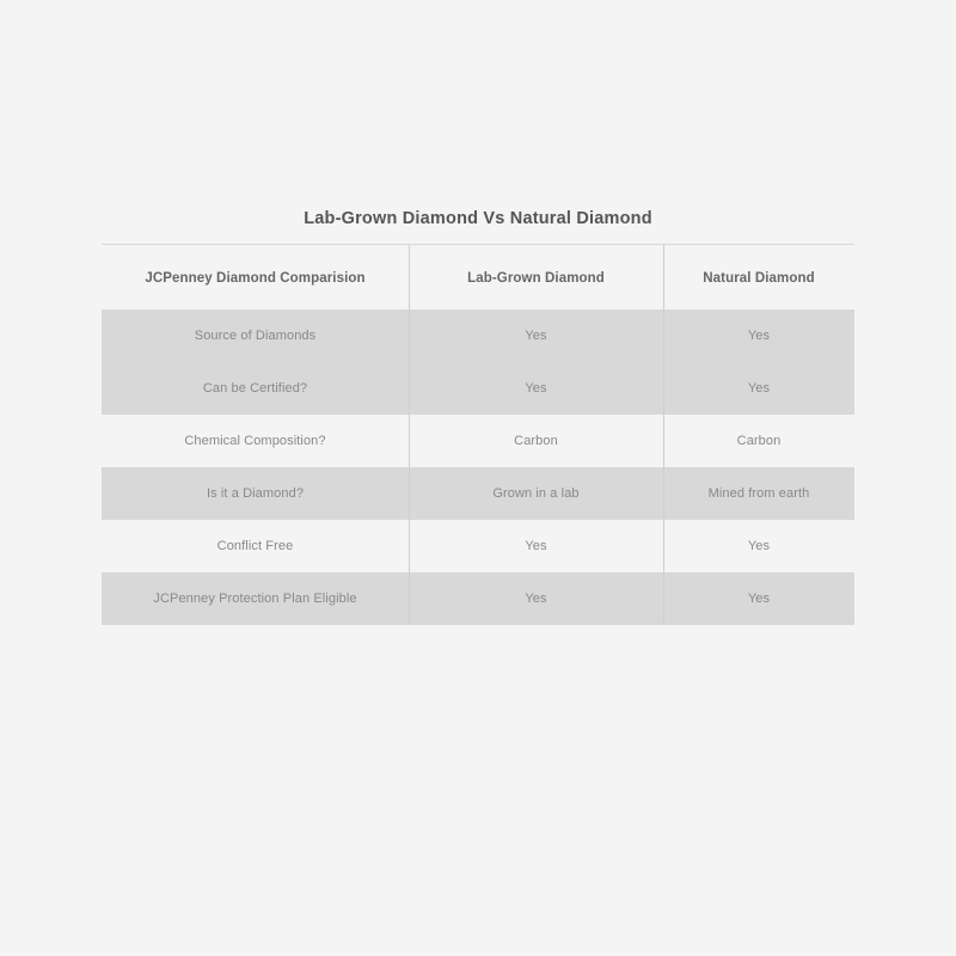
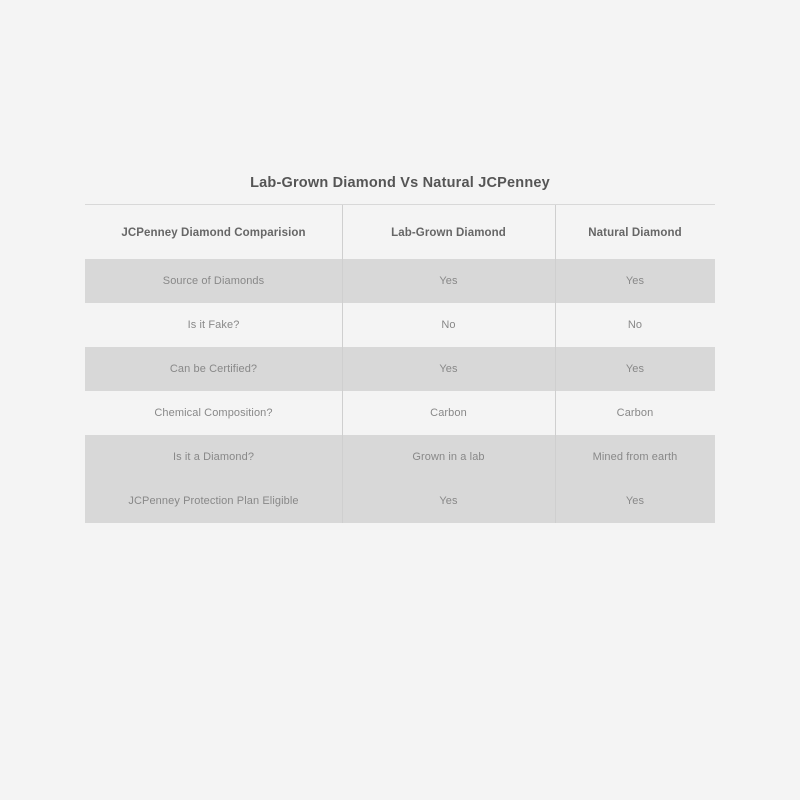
- Lab-Grown Diamond Vs Natural Diamond
+ Lab-Grown Diamond Vs Natural JCPenney
  JCPenney Diamond Comparision	Lab-Grown Diamond	Natural Diamond
  Source of Diamonds	Yes	Yes
+ Is it Fake?	No	No
  Can be Certified?	Yes	Yes
  Chemical Composition?	Carbon	Carbon
  Is it a Diamond?	Grown in a lab	Mined from earth
- Conflict Free	Yes	Yes
  JCPenney Protection Plan Eligible	Yes	Yes
